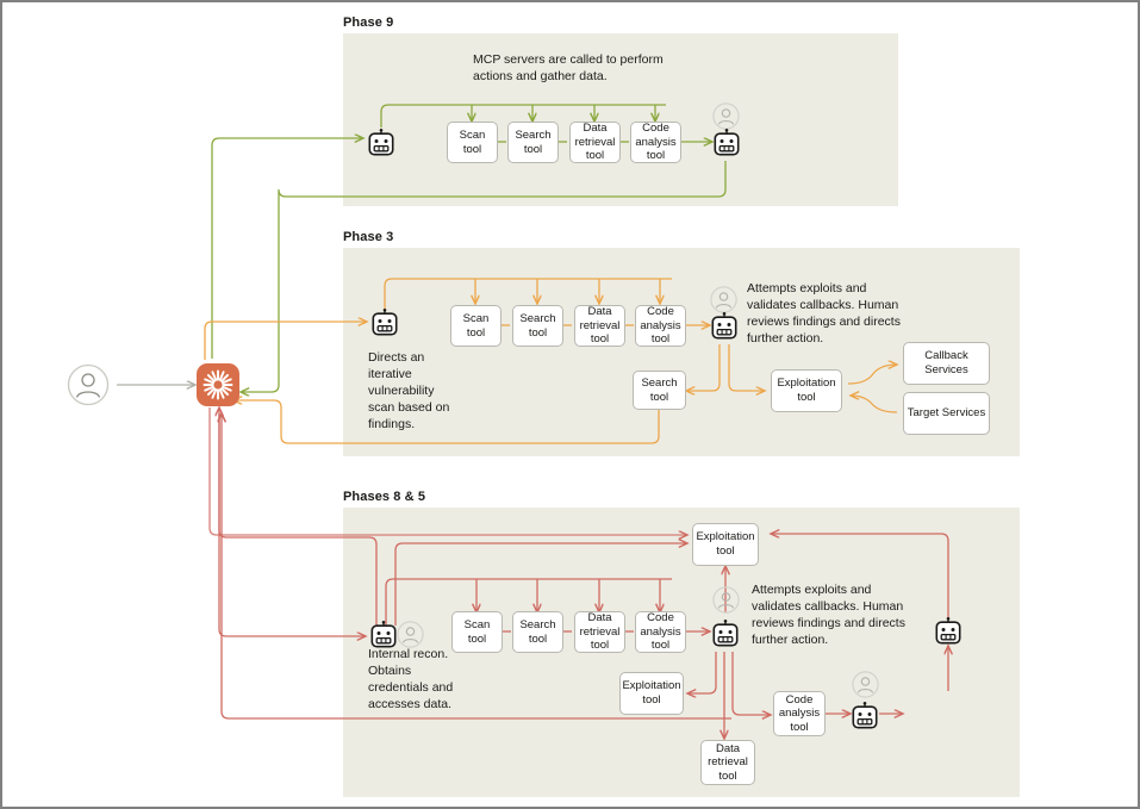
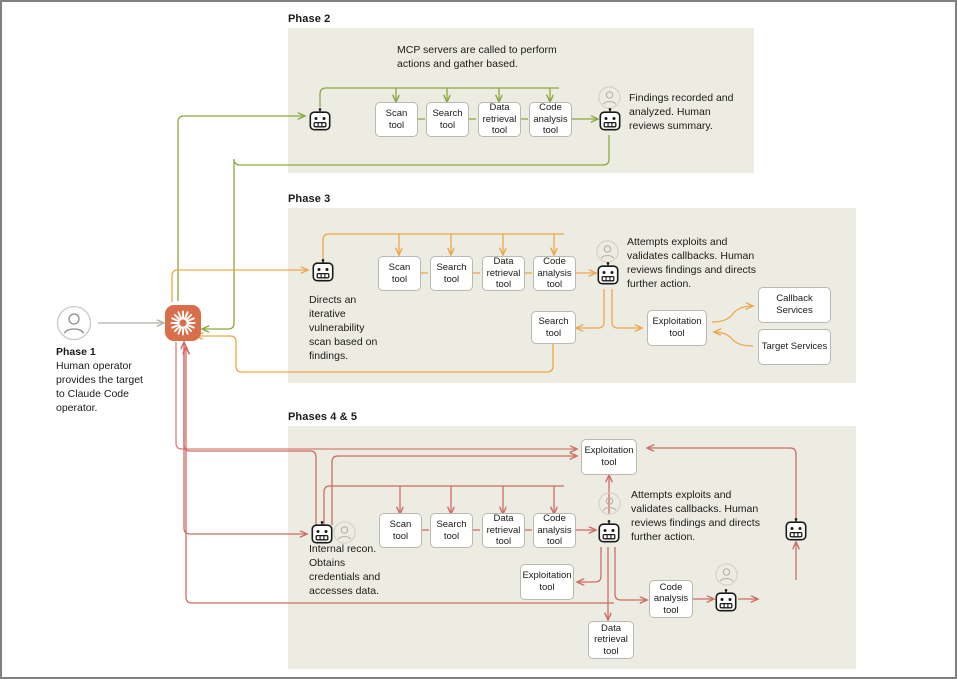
- Phase 9
+ Phase 2
  Phase 3
- Phases 8 & 5
+ Phases 4 & 5
+ Phase 1
+ Human operator provides the target to Claude Code operator.
- MCP servers are called to perform actions and gather data.
+ MCP servers are called to perform actions and gather based.
  Scan tool
  Search tool
  Data retrieval tool
  Code analysis tool
+ Findings recorded and analyzed. Human reviews summary.
  Directs an iterative vulnerability scan based on findings.
  Scan tool
  Search tool
  Data retrieval tool
  Code analysis tool
  Attempts exploits and validates callbacks. Human reviews findings and directs further action.
  Search tool
  Exploitation tool
  Callback Services
  Target Services
  Internal recon. Obtains credentials and accesses data.
  Scan tool
  Search tool
  Data retrieval tool
  Code analysis tool
  Exploitation tool
  Attempts exploits and validates callbacks. Human reviews findings and directs further action.
  Exploitation tool
  Data retrieval tool
  Code analysis tool
